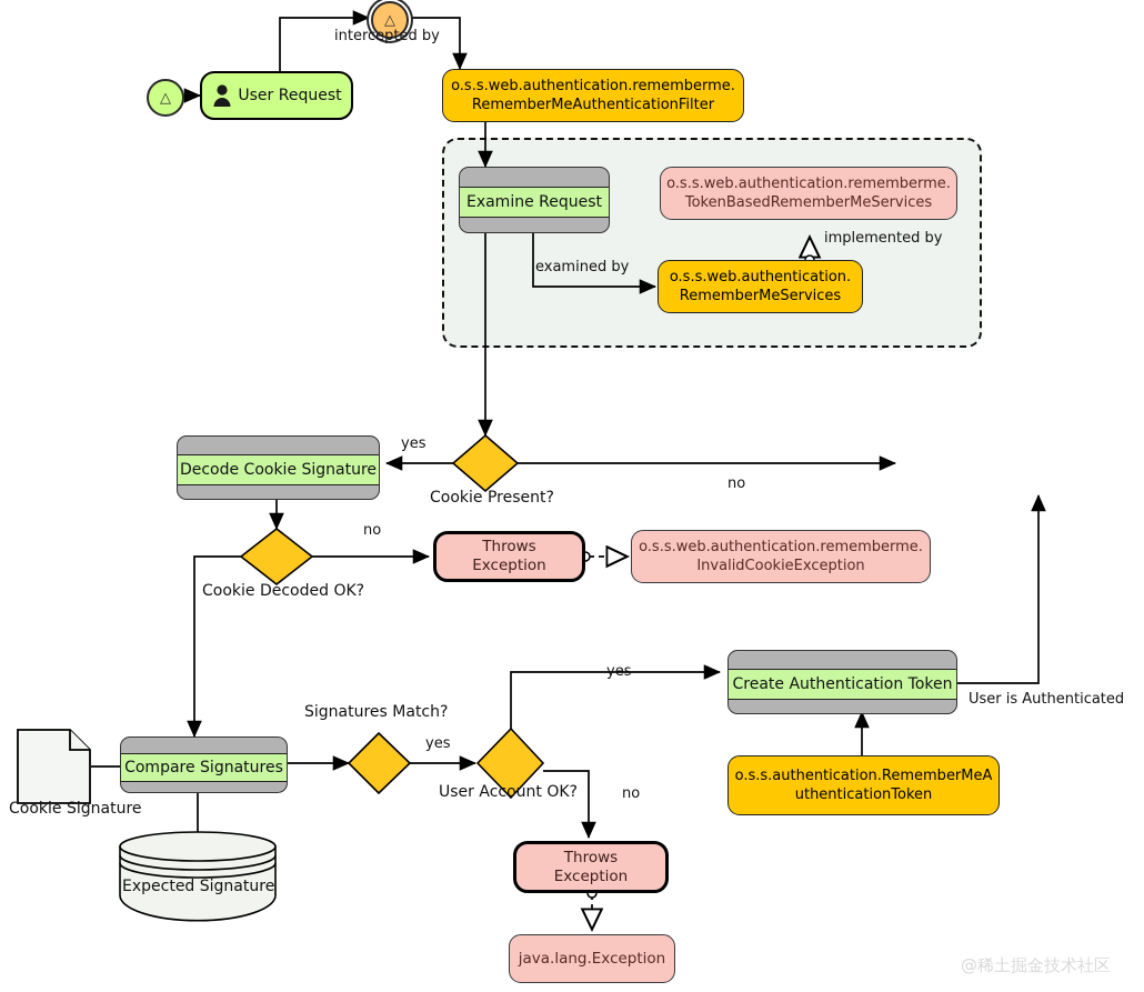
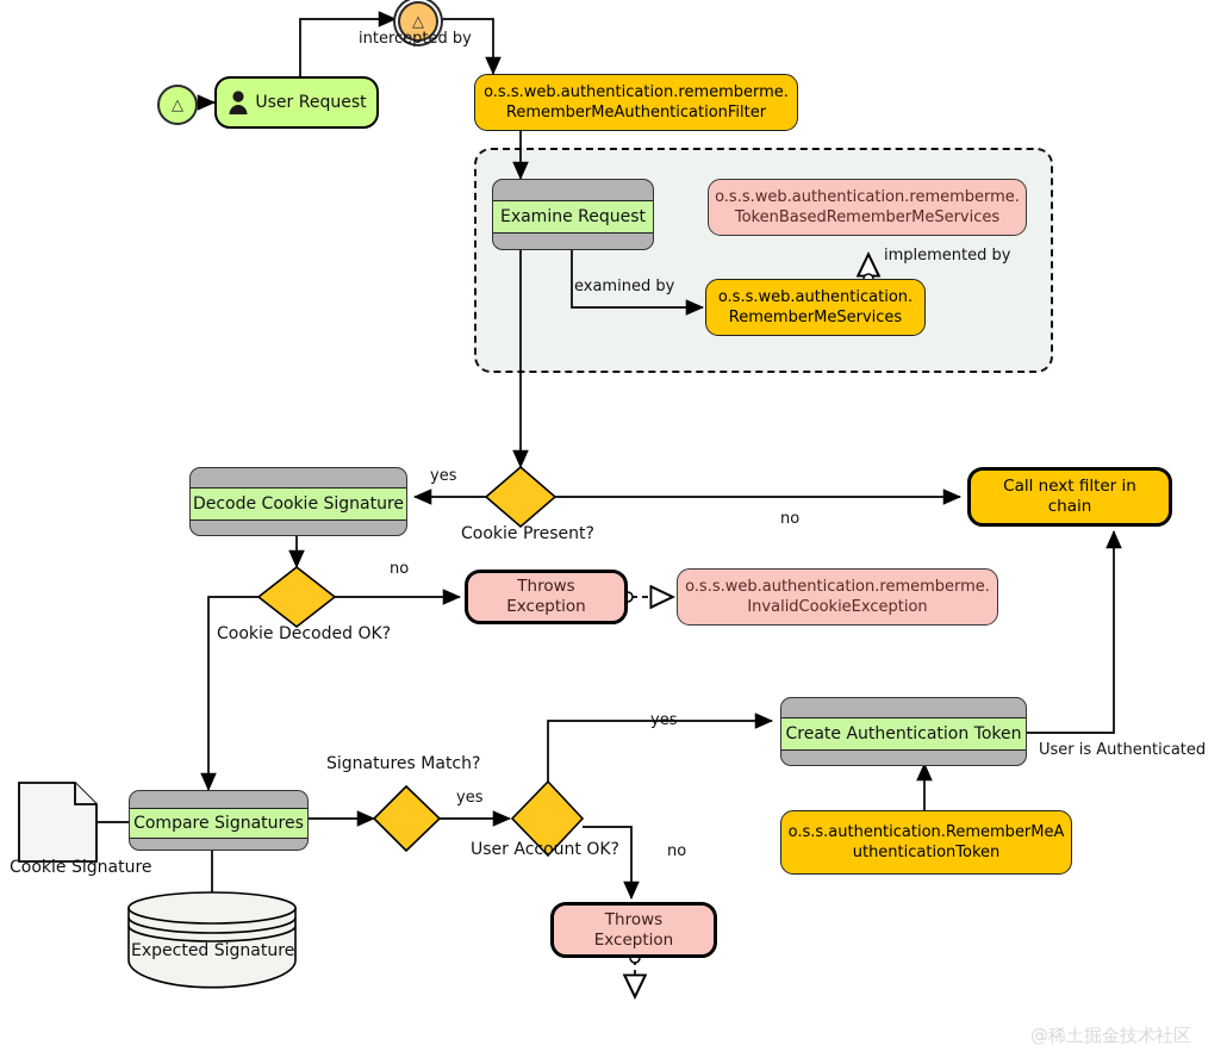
  △
  △
  User Request
  o.s.s.web.authentication.rememberme.
  RememberMeAuthenticationFilter
  Examine Request
  o.s.s.web.authentication.rememberme.
  TokenBasedRememberMeServices
  o.s.s.web.authentication.
  RememberMeServices
  Decode Cookie Signature
+ Call next filter in chain
  Throws Exception
  o.s.s.web.authentication.rememberme.
  InvalidCookieException
  Compare Signatures
  Create Authentication Token
  o.s.s.authentication.RememberMeA
  uthenticationToken
  Throws Exception
- java.lang.Exception
  Cookie Signature
  Expected Signature
  Cookie Present?
  Cookie Decoded OK?
  Signatures Match?
  User Account OK?
  intercepted by
  examined by
  implemented by
  yes
  no
  no
  yes
  yes
  no
  User is Authenticated
  @稀土掘金技术社区
